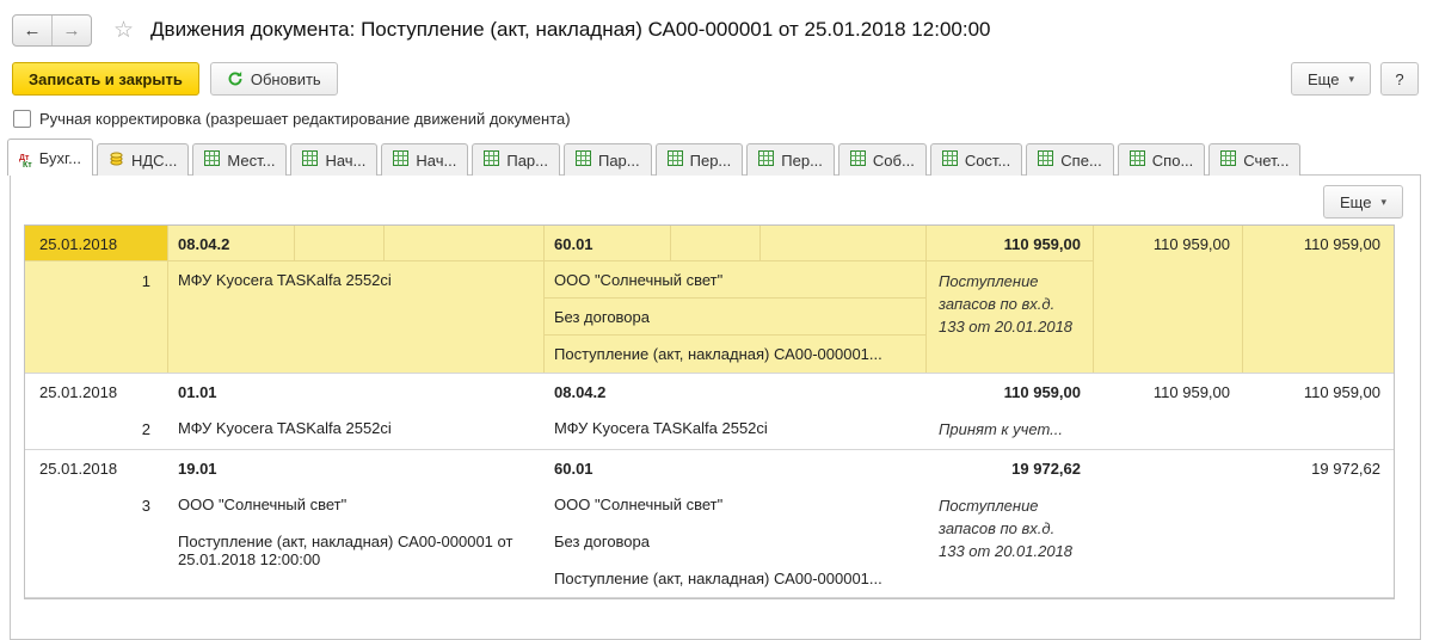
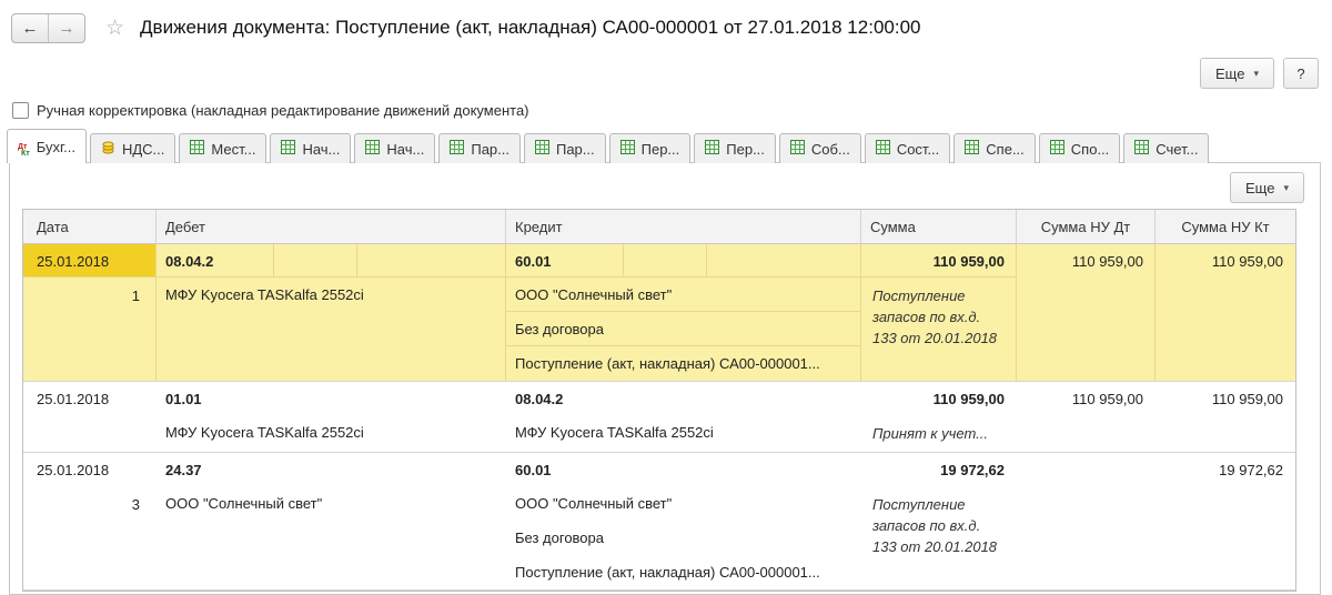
  ←
  →
  ☆
- Движения документа: Поступление (акт, накладная) СА00-000001 от 25.01.2018 12:00:00
+ Движения документа: Поступление (акт, накладная) СА00-000001 от 27.01.2018 12:00:00
- Записать и закрыть
- Обновить
  Еще
  ▾
  ?
- Ручная корректировка (разрешает редактирование движений документа)
+ Ручная корректировка (накладная редактирование движений документа)
  Бухг...
  НДС...
  Мест...
  Нач...
  Нач...
  Пар...
  Пар...
  Пер...
  Пер...
  Соб...
  Сост...
  Спе...
  Спо...
  Счет...
  Еще
  ▾
+ Дата
+ Дебет
+ Кредит
+ Сумма
+ Сумма НУ Дт
+ Сумма НУ Кт
  25.01.2018
  08.04.2
  60.01
  110 959,00
  110 959,00
  110 959,00
  1
  МФУ Kyocera TASKalfa 2552ci
  ООО "Солнечный свет"
  Без договора
  Поступление (акт, накладная) СА00-000001...
  Поступление запасов по вх.д. 133 от 20.01.2018
  25.01.2018
  01.01
  08.04.2
  110 959,00
  110 959,00
  110 959,00
- 2
  МФУ Kyocera TASKalfa 2552ci
  МФУ Kyocera TASKalfa 2552ci
  Принят к учет...
  25.01.2018
- 19.01
+ 24.37
  60.01
  19 972,62
  19 972,62
  3
  ООО "Солнечный свет"
- Поступление (акт, накладная) СА00-000001 от 25.01.2018 12:00:00
  ООО "Солнечный свет"
  Без договора
  Поступление (акт, накладная) СА00-000001...
  Поступление запасов по вх.д. 133 от 20.01.2018
